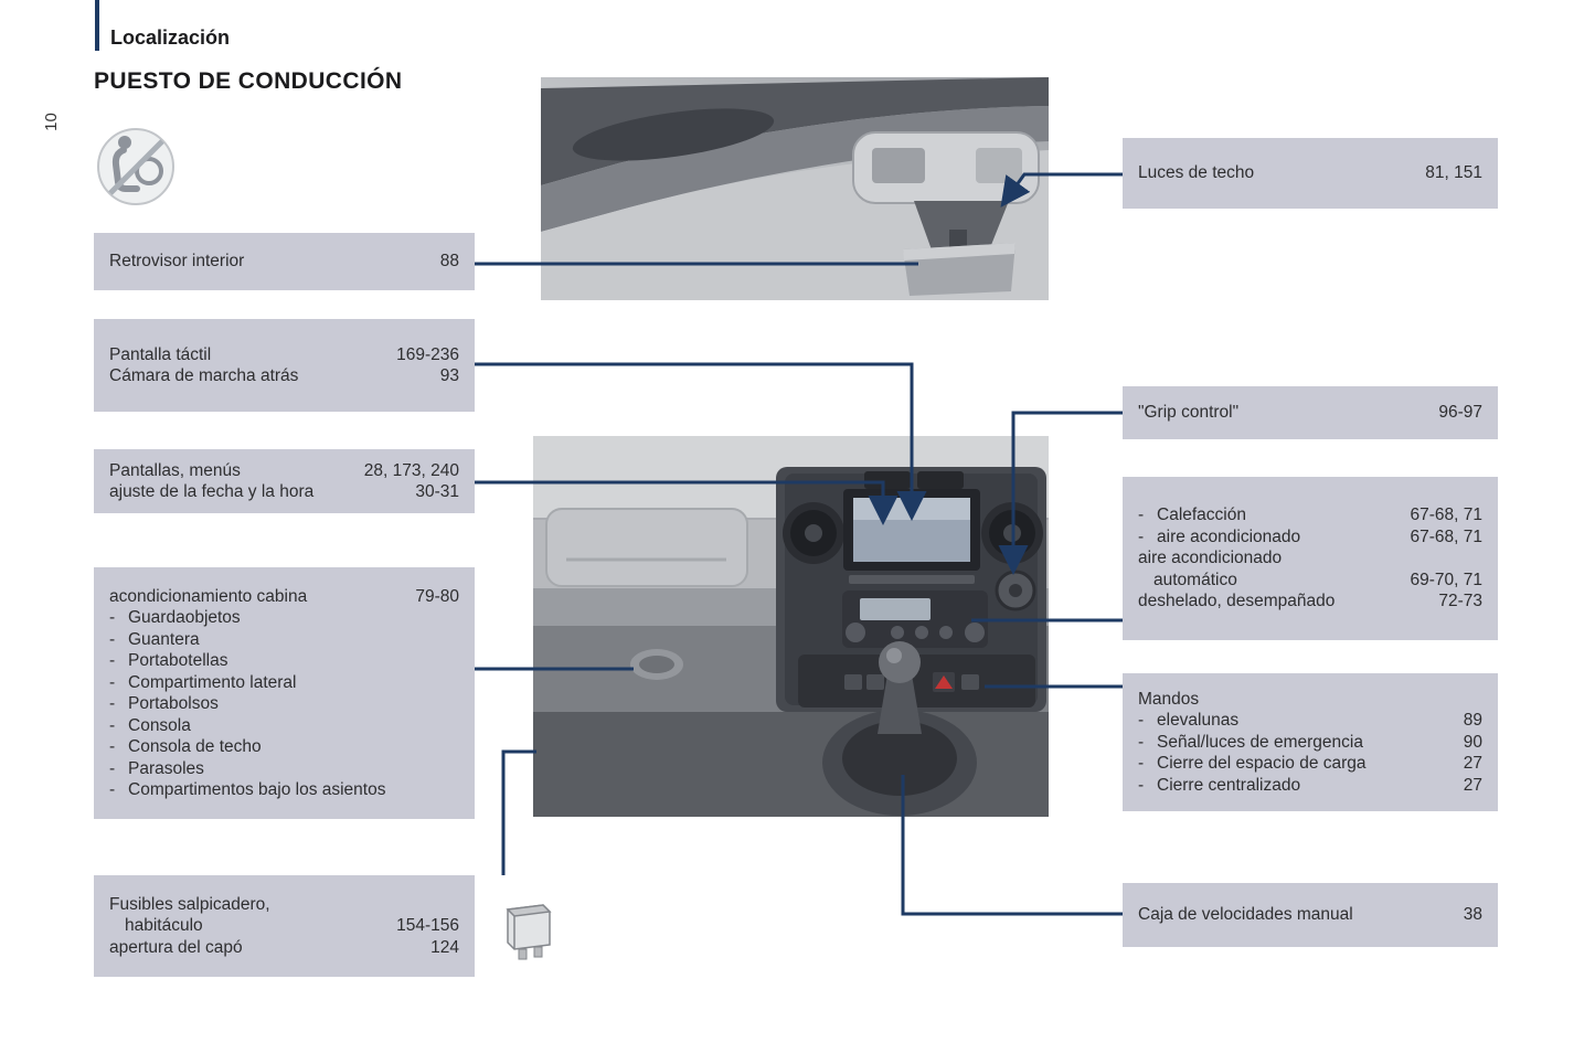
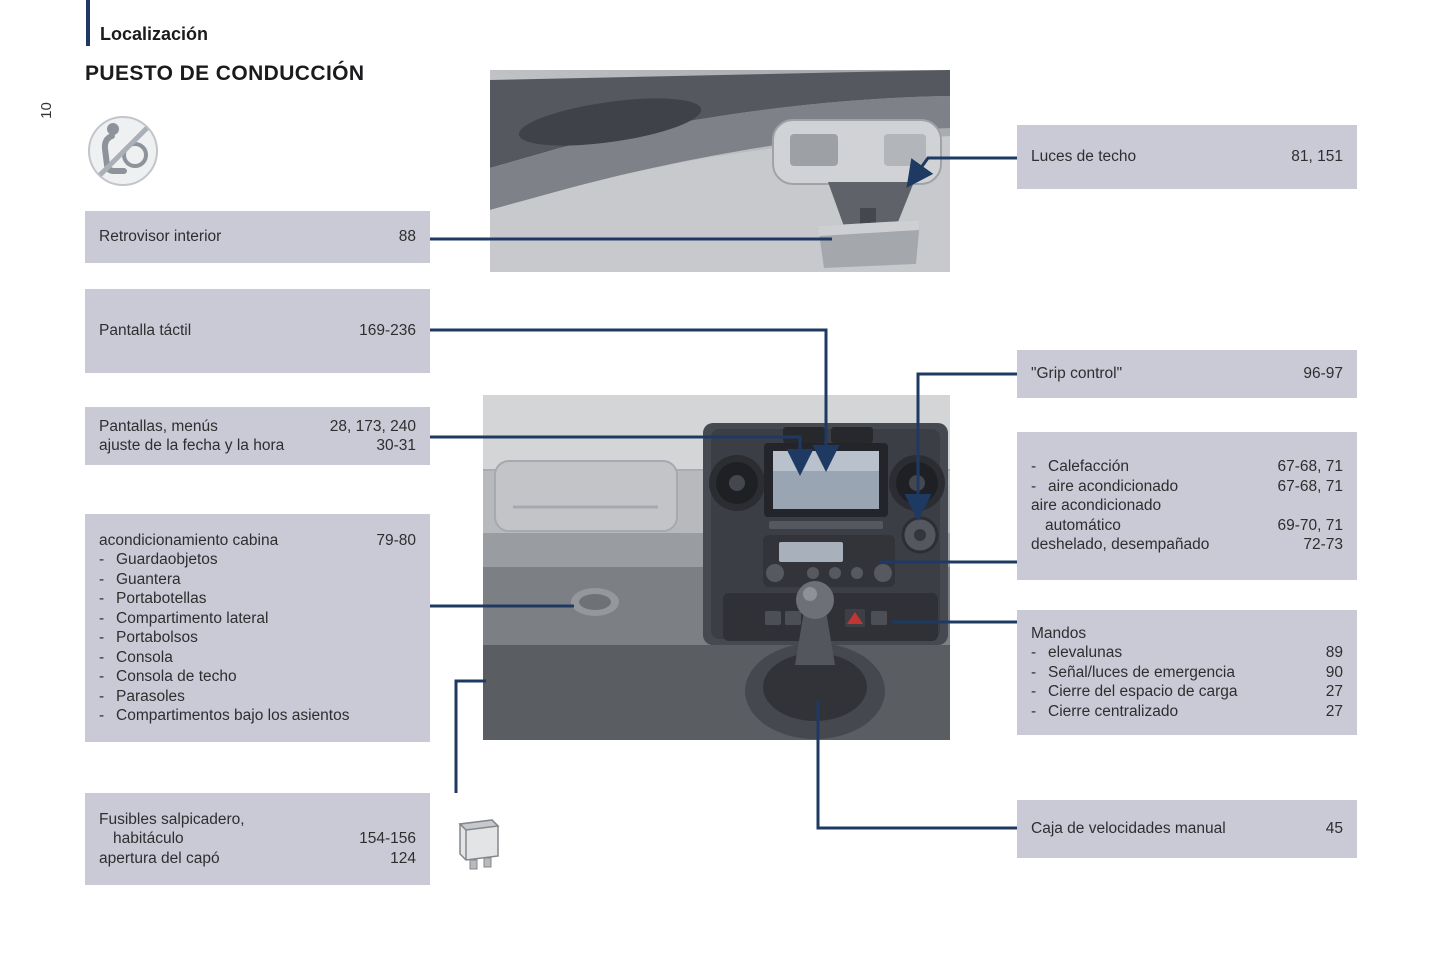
  Localización
  PUESTO DE CONDUCCIÓN
  Retrovisor interior
  88
  Pantalla táctil
  169-236
- Cámara de marcha atrás
- 93
  Pantallas, menús
  28, 173, 240
  ajuste de la fecha y la hora
  30-31
  acondicionamiento cabina
  79-80
  -
  Guardaobjetos
  -
  Guantera
  -
  Portabotellas
  -
  Compartimento lateral
  -
  Portabolsos
  -
  Consola
  -
  Consola de techo
  -
  Parasoles
  -
  Compartimentos bajo los asientos
  Fusibles salpicadero,
  habitáculo
  154-156
  apertura del capó
  124
  Luces de techo
  81, 151
  "Grip control"
  96-97
  -
  Calefacción
  67-68, 71
  -
  aire acondicionado
  67-68, 71
  aire acondicionado
  automático
  69-70, 71
  deshelado, desempañado
  72-73
  Mandos
  -
  elevalunas
  89
  -
  Señal/luces de emergencia
  90
  -
  Cierre del espacio de carga
  27
  -
  Cierre centralizado
  27
  Caja de velocidades manual
- 38
+ 45
